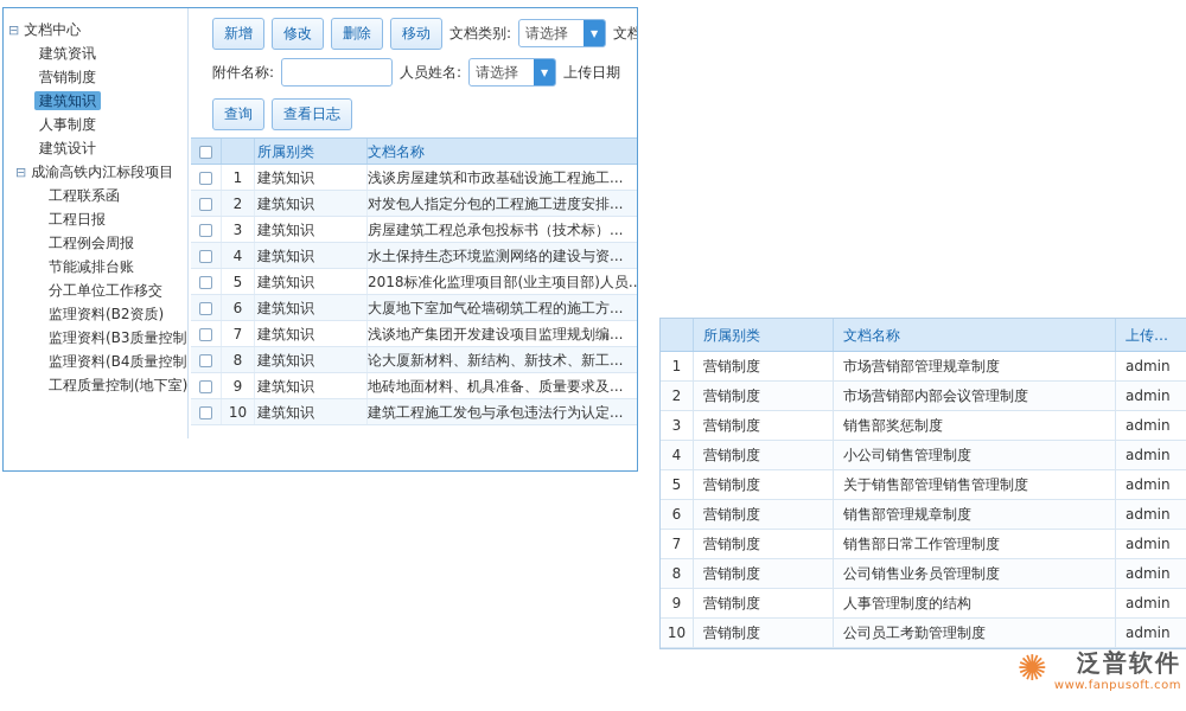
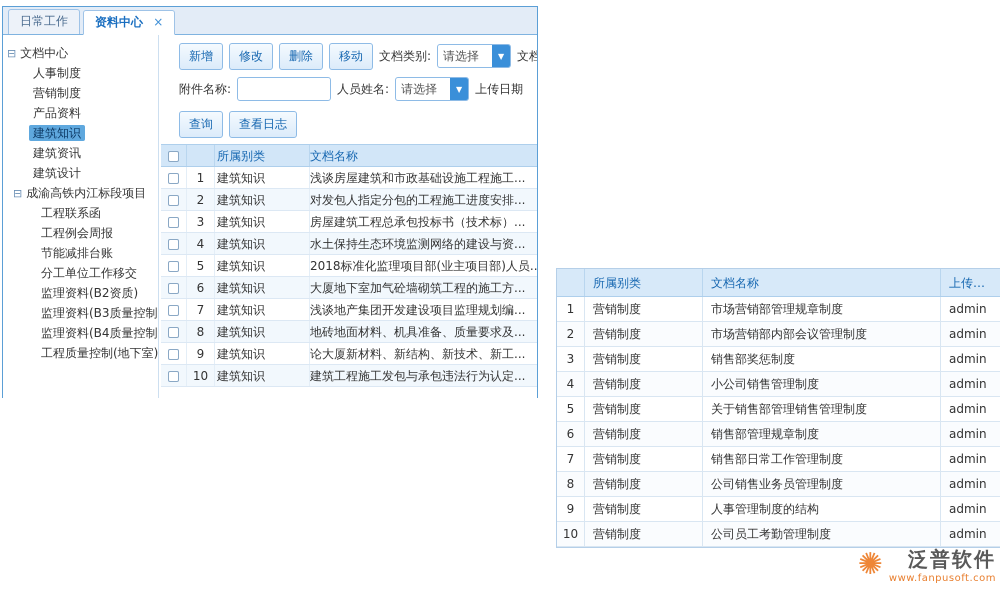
+ 日常工作
+ 资料中心 ×
  ⊟
  文档中心
- 建筑资讯
+ 人事制度
  营销制度
+ 产品资料
  建筑知识
- 人事制度
+ 建筑资讯
  建筑设计
  ⊟
  成渝高铁内江标段项目
  工程联系函
- 工程日报
  工程例会周报
  节能减排台账
  分工单位工作移交
  监理资料(B2资质)
  监理资料(B3质量控制
  监理资料(B4质量控制
  工程质量控制(地下室)
  新增
  修改
  删除
  移动
  文档类别:
  请选择
  ▼
  文档
  附件名称:
  人员姓名:
  请选择
  ▼
  上传日期
  查询
  查看日志
  所属别类
  文档名称
  1
  建筑知识
  浅谈房屋建筑和市政基础设施工程施工...
  2
  建筑知识
  对发包人指定分包的工程施工进度安排...
  3
  建筑知识
  房屋建筑工程总承包投标书（技术标）...
  4
  建筑知识
  水土保持生态环境监测网络的建设与资...
  5
  建筑知识
  2018标准化监理项目部(业主项目部)人员..
  6
  建筑知识
  大厦地下室加气砼墙砌筑工程的施工方...
  7
  建筑知识
  浅谈地产集团开发建设项目监理规划编...
  8
  建筑知识
- 论大厦新材料、新结构、新技术、新工...
+ 地砖地面材料、机具准备、质量要求及...
  9
  建筑知识
- 地砖地面材料、机具准备、质量要求及...
+ 论大厦新材料、新结构、新技术、新工...
  10
  建筑知识
  建筑工程施工发包与承包违法行为认定...
  所属别类
  文档名称
  上传…
  1
  营销制度
  市场营销部管理规章制度
  admin
  2
  营销制度
  市场营销部内部会议管理制度
  admin
  3
  营销制度
  销售部奖惩制度
  admin
  4
  营销制度
  小公司销售管理制度
  admin
  5
  营销制度
  关于销售部管理销售管理制度
  admin
  6
  营销制度
  销售部管理规章制度
  admin
  7
  营销制度
  销售部日常工作管理制度
  admin
  8
  营销制度
  公司销售业务员管理制度
  admin
  9
  营销制度
  人事管理制度的结构
  admin
  10
  营销制度
  公司员工考勤管理制度
  admin
  ✺
  泛普软件
  www.fanpusoft.com
